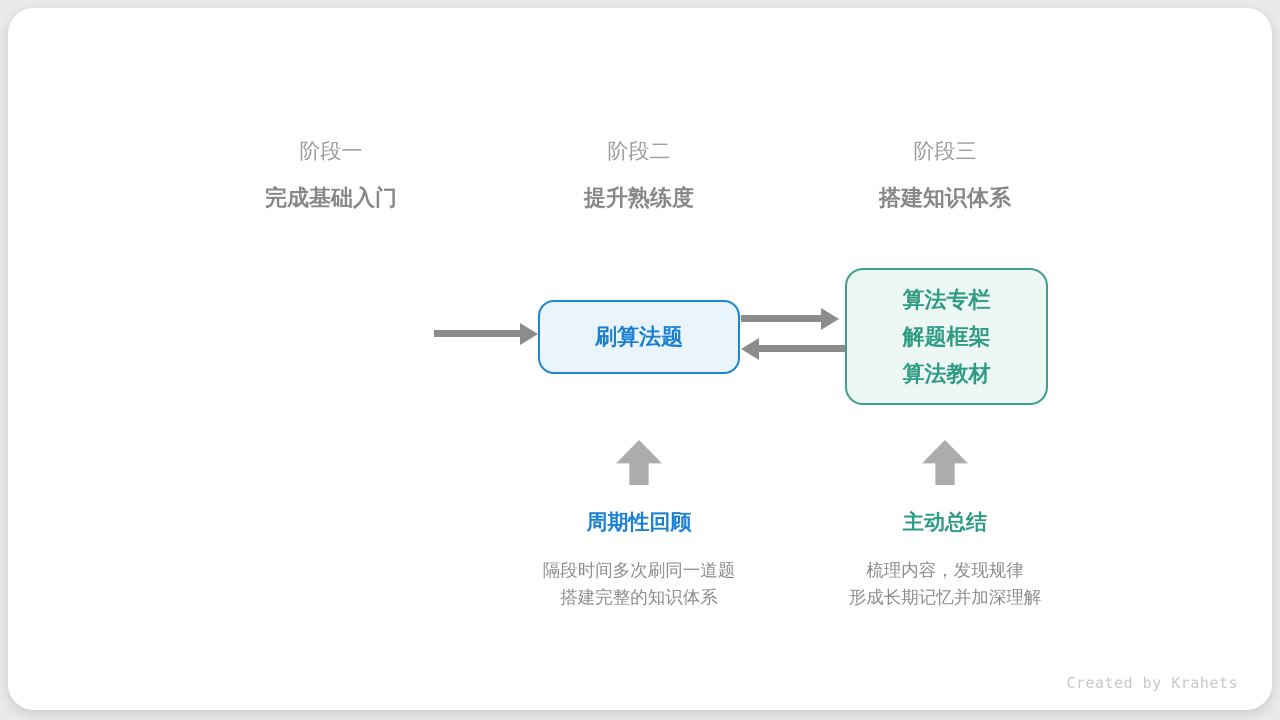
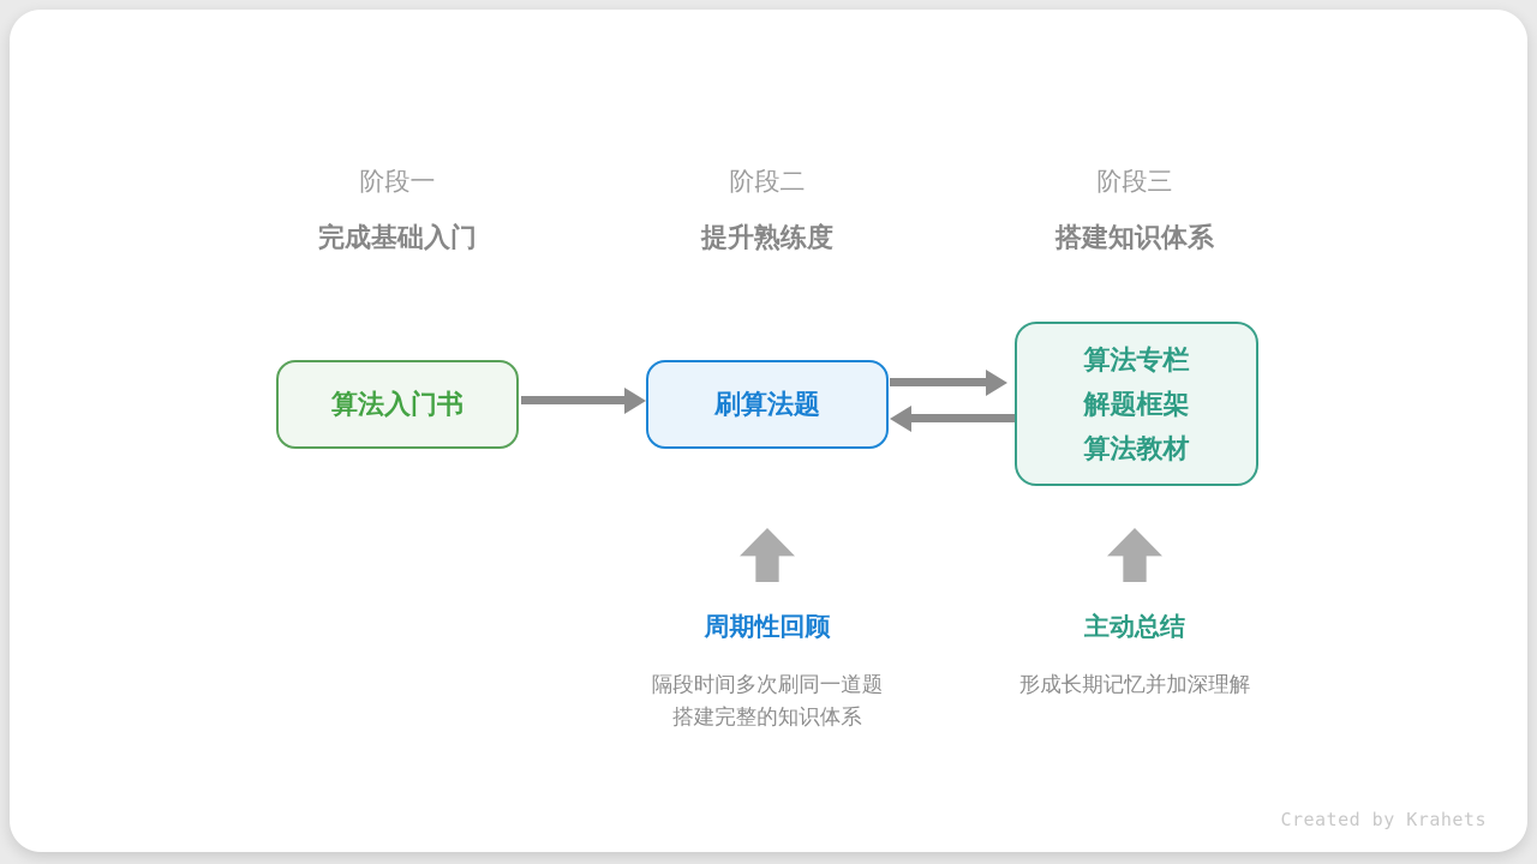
  阶段一
  完成基础入门
  阶段二
  提升熟练度
  阶段三
  搭建知识体系
+ 算法入门书
  刷算法题
  算法专栏
  解题框架
  算法教材
  周期性回顾
  隔段时间多次刷同一道题
  搭建完整的知识体系
  主动总结
- 梳理内容，发现规律
  形成长期记忆并加深理解
  Created by Krahets
